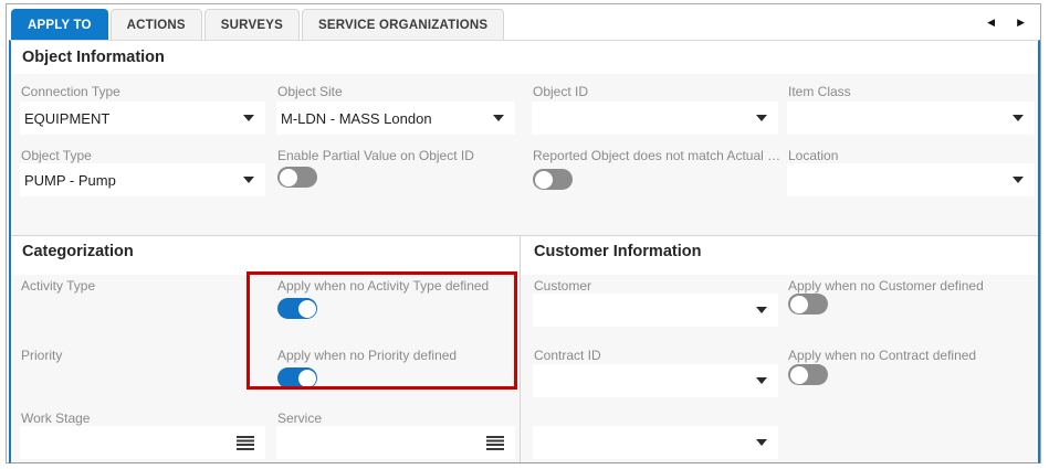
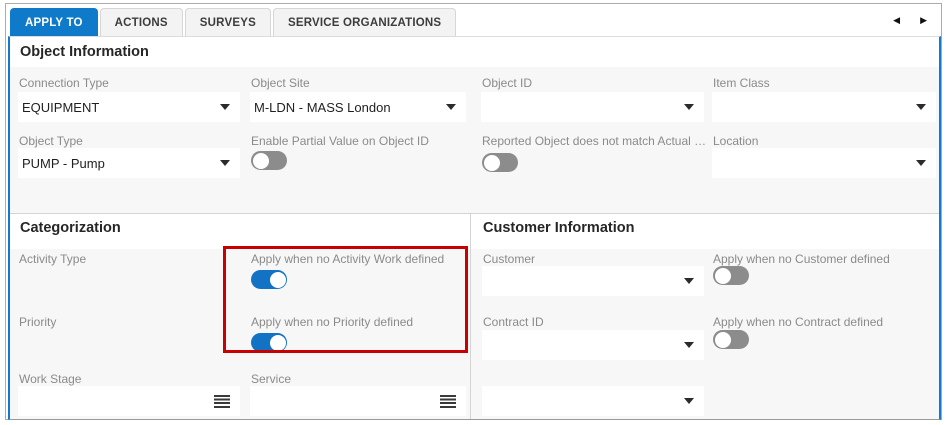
  APPLY TO
  ACTIONS
  SURVEYS
  SERVICE ORGANIZATIONS
  ◀
  ▶
  Object Information
  Connection Type
  EQUIPMENT
  Object Site
  M-LDN - MASS London
  Object ID
  Item Class
  Object Type
  PUMP - Pump
  Enable Partial Value on Object ID
  Reported Object does not match Actual O..
  Location
  Categorization
  Activity Type
- Apply when no Activity Type defined
+ Apply when no Activity Work defined
  Priority
  Apply when no Priority defined
  Work Stage
  Service
  Customer Information
  Customer
  Apply when no Customer defined
  Contract ID
  Apply when no Contract defined
